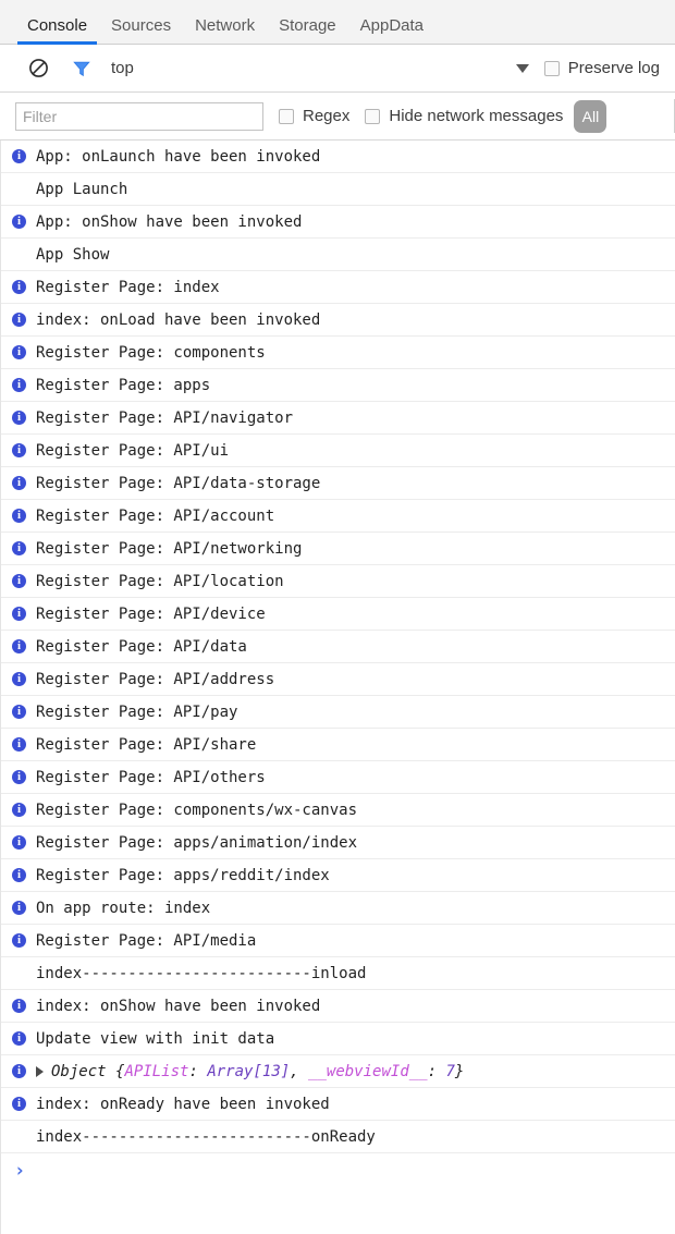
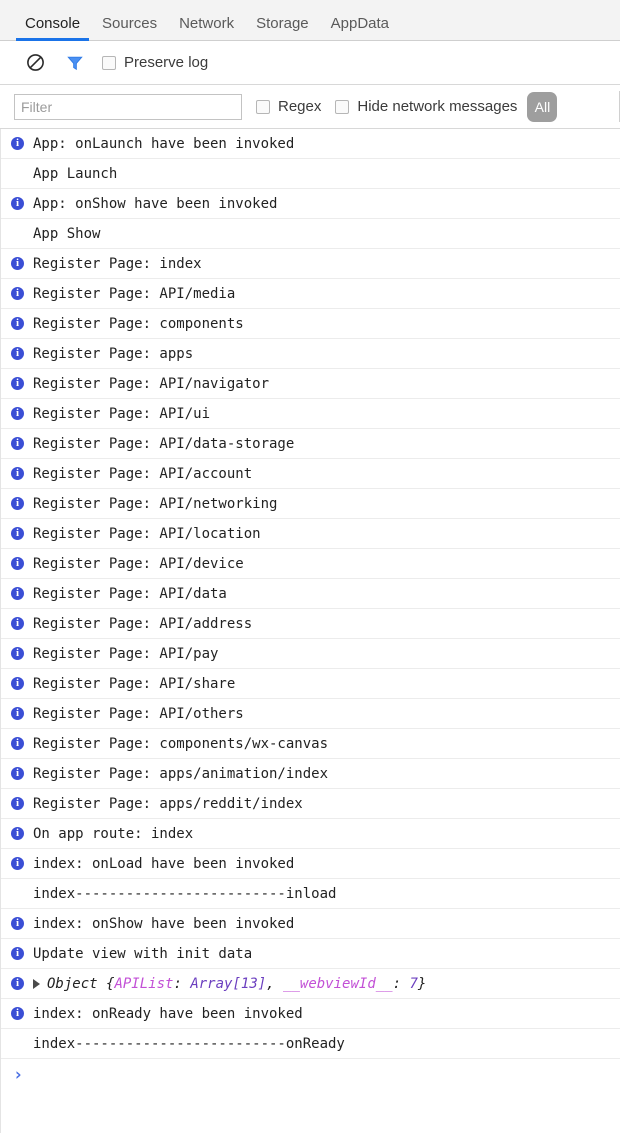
  Console
  Sources
  Network
  Storage
  AppData
- top
  Preserve log
  Filter
  Regex
  Hide network messages
  All
  i
  App: onLaunch have been invoked
  App Launch
  i
  App: onShow have been invoked
  App Show
  i
  Register Page: index
  i
- index: onLoad have been invoked
+ Register Page: API/media
  i
  Register Page: components
  i
  Register Page: apps
  i
  Register Page: API/navigator
  i
  Register Page: API/ui
  i
  Register Page: API/data-storage
  i
  Register Page: API/account
  i
  Register Page: API/networking
  i
  Register Page: API/location
  i
  Register Page: API/device
  i
  Register Page: API/data
  i
  Register Page: API/address
  i
  Register Page: API/pay
  i
  Register Page: API/share
  i
  Register Page: API/others
  i
  Register Page: components/wx-canvas
  i
  Register Page: apps/animation/index
  i
  Register Page: apps/reddit/index
  i
  On app route: index
  i
- Register Page: API/media
+ index: onLoad have been invoked
  index-------------------------inload
  i
  index: onShow have been invoked
  i
  Update view with init data
  i
  Object
  {
  APIList
  :
  Array[13]
  ,
  __webviewId__
  :
  7
  }
  i
  index: onReady have been invoked
  index-------------------------onReady
  ›
